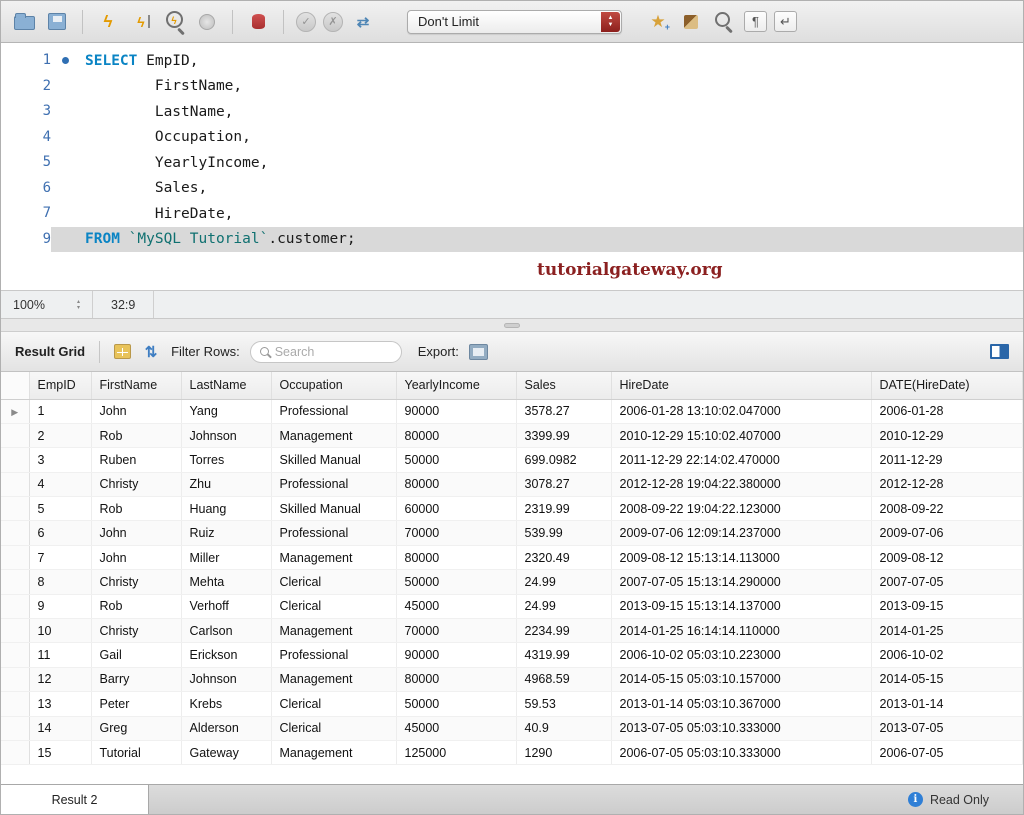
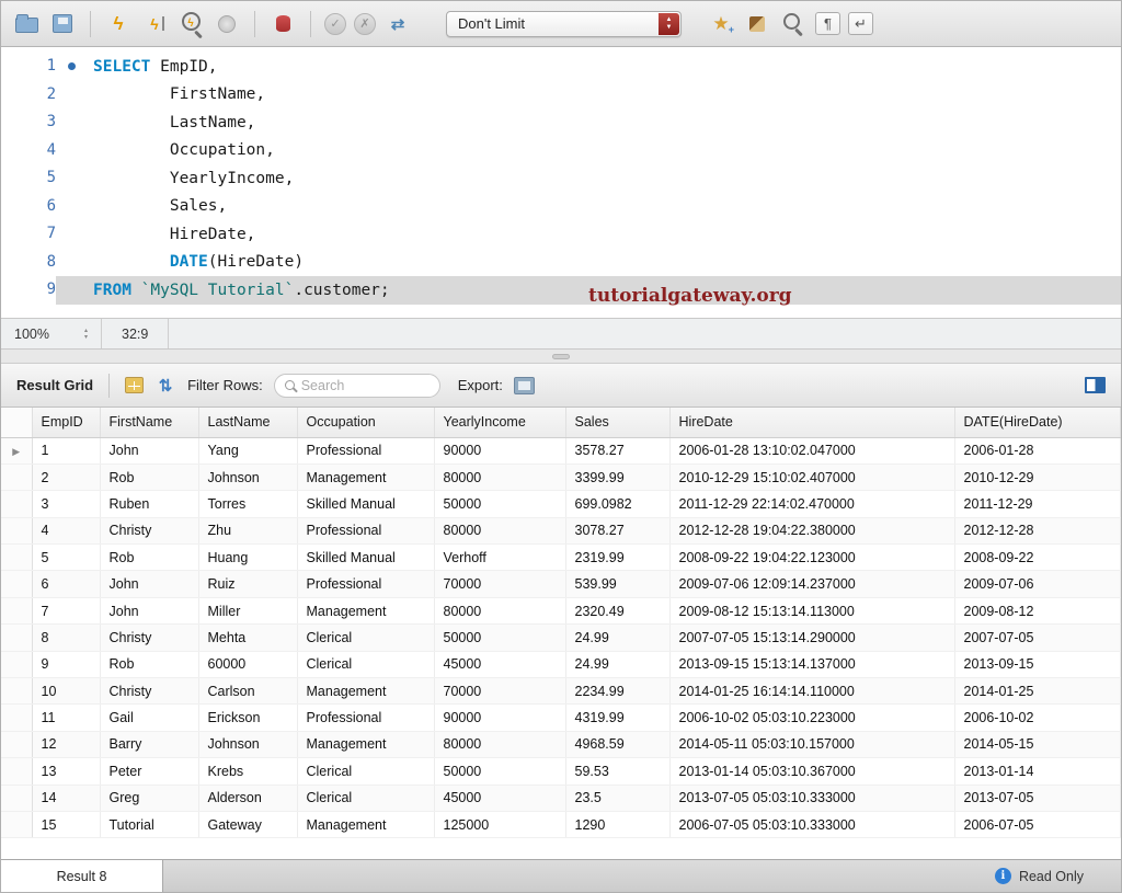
  ϟ
  ϟ
  ϟ
  ✓
  ✗
  ⇄
  Don't Limit
  ★
  ¶
  ↵
  1
  SELECT EmpID,
  2
  FirstName,
  3
  LastName,
  4
  Occupation,
  5
  YearlyIncome,
  6
  Sales,
  7
  HireDate,
+ 8
+ DATE(HireDate)
  9
  FROM `MySQL Tutorial`.customer;
  tutorialgateway.org
  100%
  32:9
  Result Grid
  ⇅
  Filter Rows:
  Search
  Export:
  	EmpID	FirstName	LastName	Occupation	YearlyIncome	Sales	HireDate	DATE(HireDate)
  ▶	1	John	Yang	Professional	90000	3578.27	2006-01-28 13:10:02.047000	2006-01-28
  	2	Rob	Johnson	Management	80000	3399.99	2010-12-29 15:10:02.407000	2010-12-29
  	3	Ruben	Torres	Skilled Manual	50000	699.0982	2011-12-29 22:14:02.470000	2011-12-29
  	4	Christy	Zhu	Professional	80000	3078.27	2012-12-28 19:04:22.380000	2012-12-28
- 	5	Rob	Huang	Skilled Manual	60000	2319.99	2008-09-22 19:04:22.123000	2008-09-22
+ 	5	Rob	Huang	Skilled Manual	Verhoff	2319.99	2008-09-22 19:04:22.123000	2008-09-22
  	6	John	Ruiz	Professional	70000	539.99	2009-07-06 12:09:14.237000	2009-07-06
  	7	John	Miller	Management	80000	2320.49	2009-08-12 15:13:14.113000	2009-08-12
  	8	Christy	Mehta	Clerical	50000	24.99	2007-07-05 15:13:14.290000	2007-07-05
- 	9	Rob	Verhoff	Clerical	45000	24.99	2013-09-15 15:13:14.137000	2013-09-15
+ 	9	Rob	60000	Clerical	45000	24.99	2013-09-15 15:13:14.137000	2013-09-15
  	10	Christy	Carlson	Management	70000	2234.99	2014-01-25 16:14:14.110000	2014-01-25
  	11	Gail	Erickson	Professional	90000	4319.99	2006-10-02 05:03:10.223000	2006-10-02
- 	12	Barry	Johnson	Management	80000	4968.59	2014-05-15 05:03:10.157000	2014-05-15
+ 	12	Barry	Johnson	Management	80000	4968.59	2014-05-11 05:03:10.157000	2014-05-15
  	13	Peter	Krebs	Clerical	50000	59.53	2013-01-14 05:03:10.367000	2013-01-14
- 	14	Greg	Alderson	Clerical	45000	40.9	2013-07-05 05:03:10.333000	2013-07-05
+ 	14	Greg	Alderson	Clerical	45000	23.5	2013-07-05 05:03:10.333000	2013-07-05
  	15	Tutorial	Gateway	Management	125000	1290	2006-07-05 05:03:10.333000	2006-07-05
- Result 2
+ Result 8
  i
  Read Only
